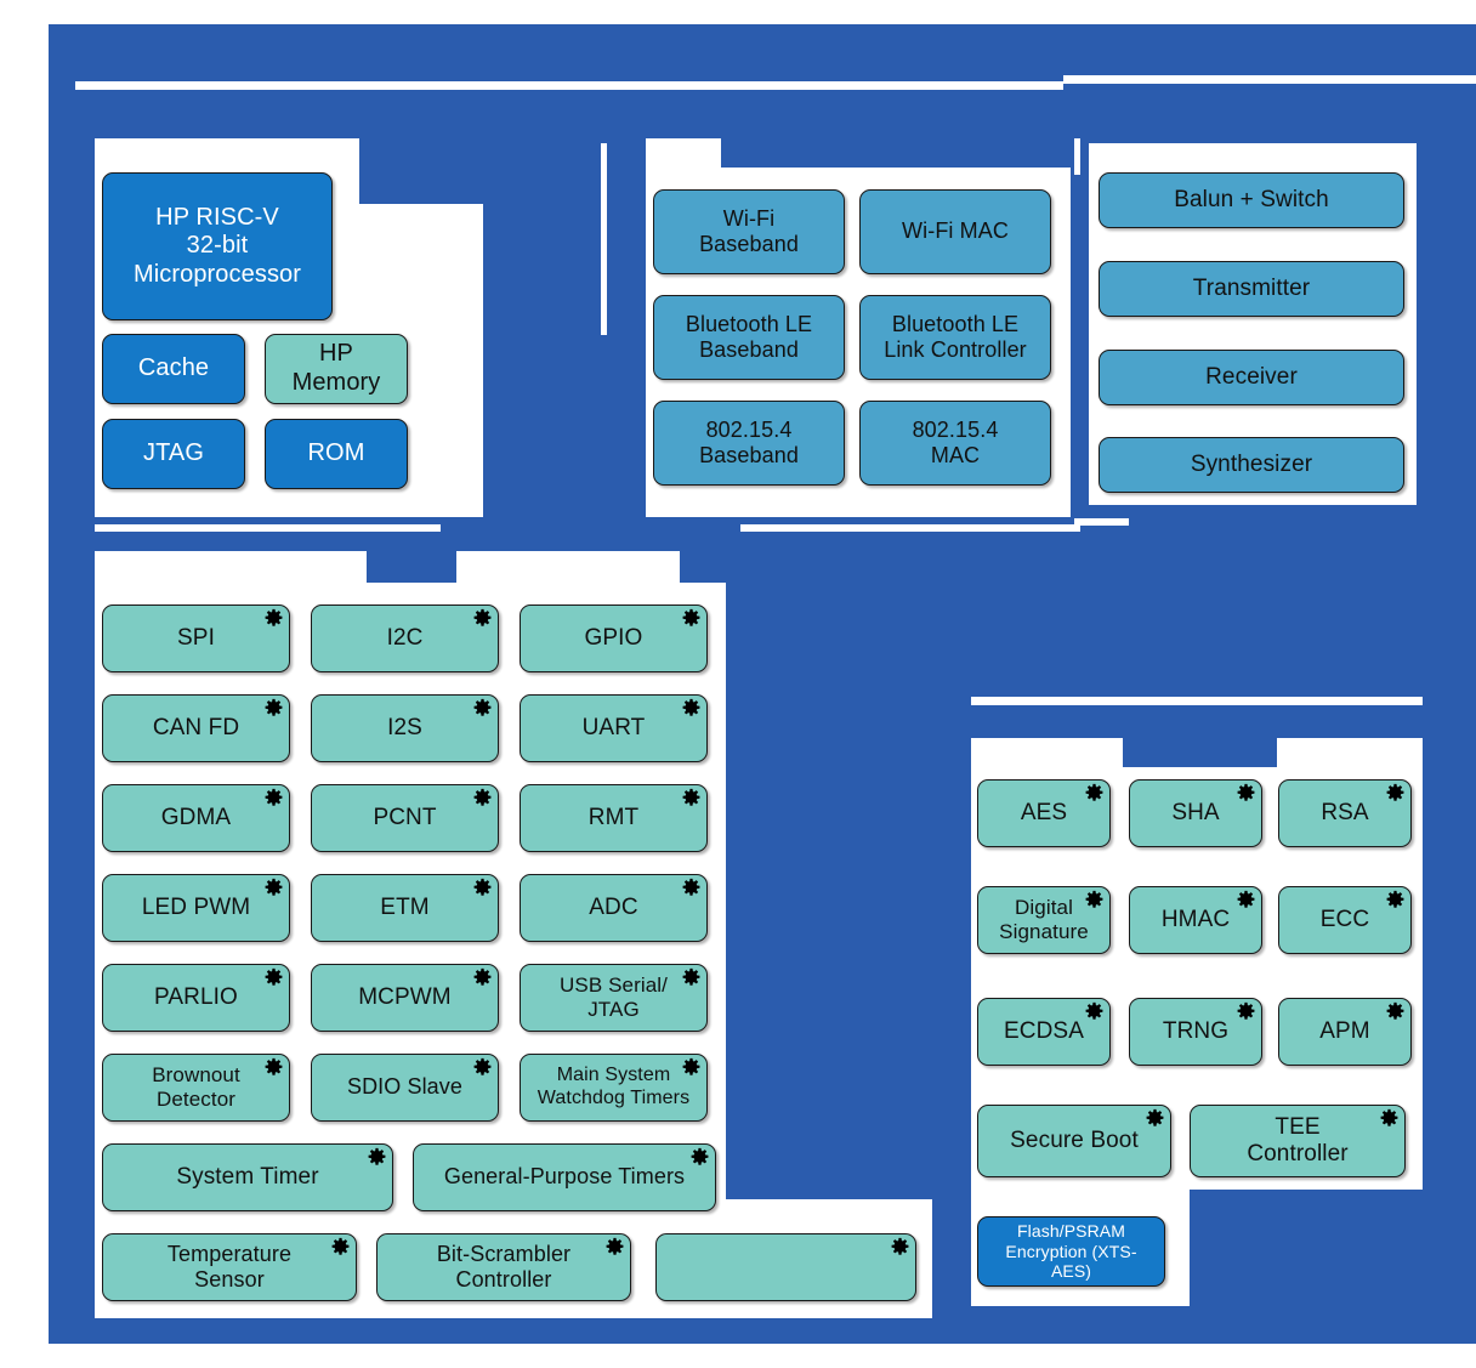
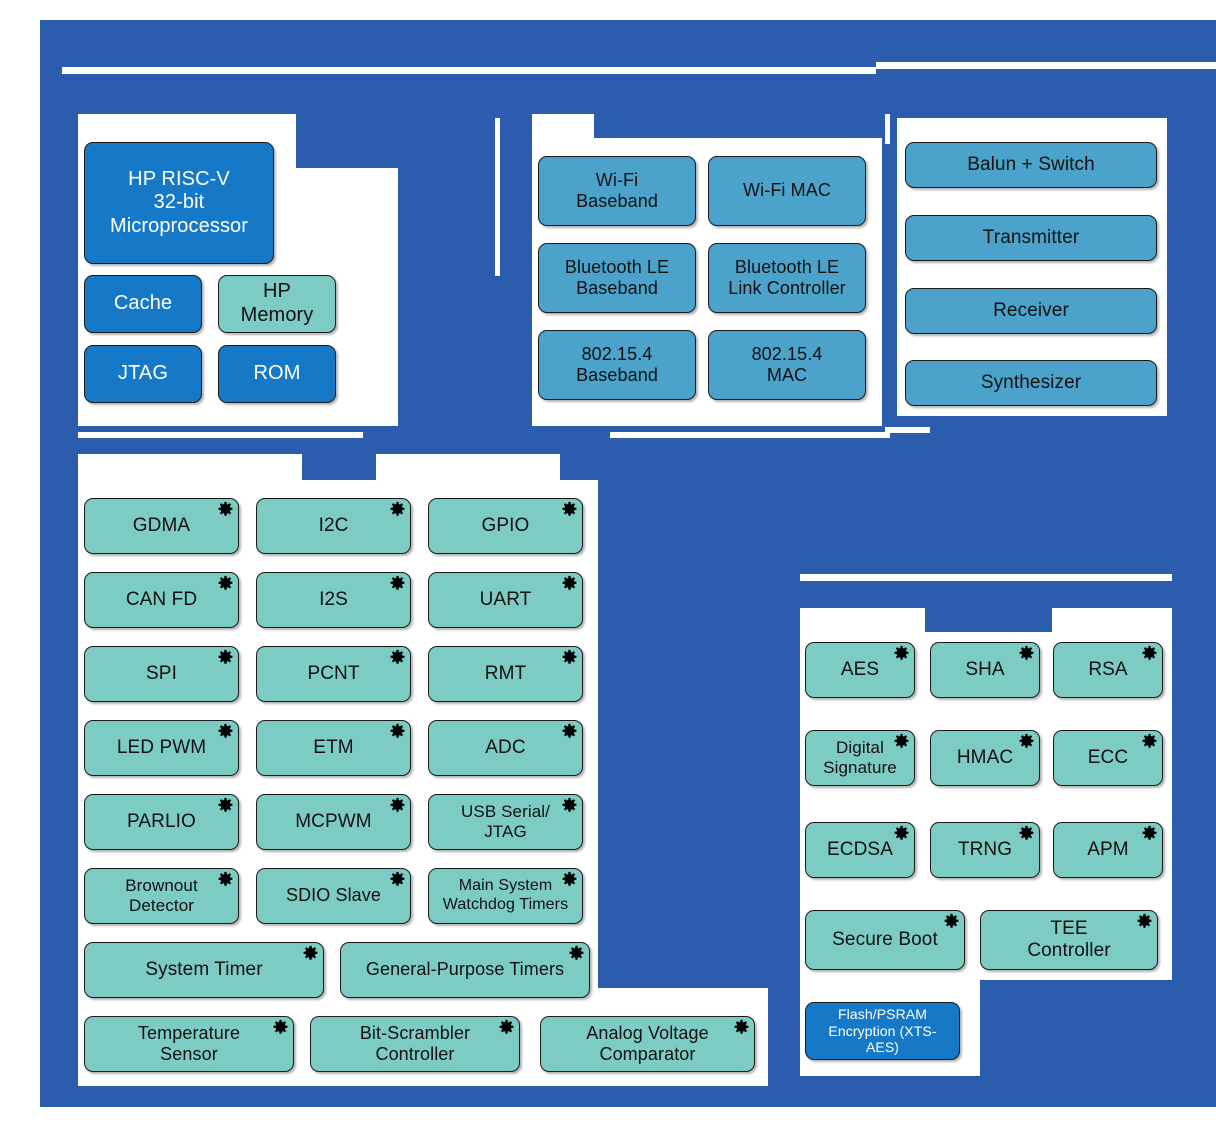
  HP RISC-V
  32-bit
  Microprocessor
  Cache
  HP
  Memory
  JTAG
  ROM
  Wi-Fi
  Baseband
  Wi-Fi MAC
  Bluetooth LE
  Baseband
  Bluetooth LE
  Link Controller
  802.15.4
  Baseband
  802.15.4
  MAC
  Balun + Switch
  Transmitter
  Receiver
  Synthesizer
- SPI
+ GDMA
  I2C
  GPIO
  CAN FD
  I2S
  UART
- GDMA
+ SPI
  PCNT
  RMT
  LED PWM
  ETM
  ADC
  PARLIO
  MCPWM
  USB Serial/
  JTAG
  Brownout
  Detector
  SDIO Slave
  Main System
  Watchdog Timers
  System Timer
  General-Purpose Timers
  Temperature
  Sensor
  Bit-Scrambler
  Controller
+ Analog Voltage
+ Comparator
  AES
  SHA
  RSA
  Digital
  Signature
  HMAC
  ECC
  ECDSA
  TRNG
  APM
  Secure Boot
  TEE
  Controller
  Flash/PSRAM
  Encryption (XTS-AES)
